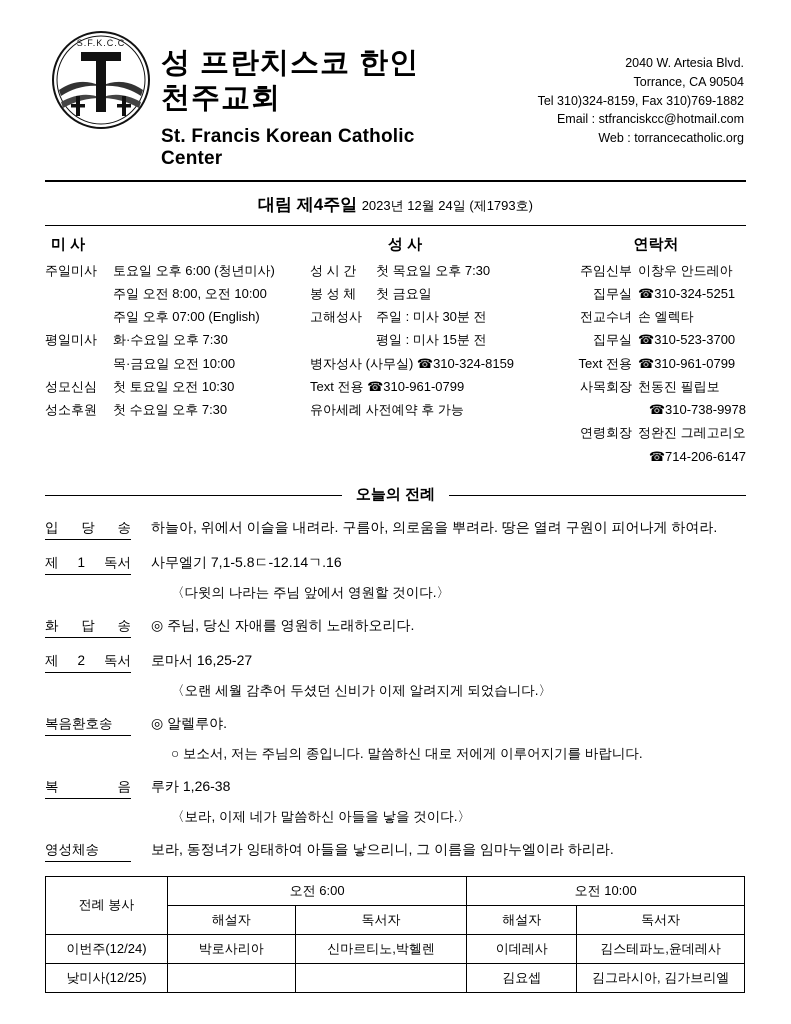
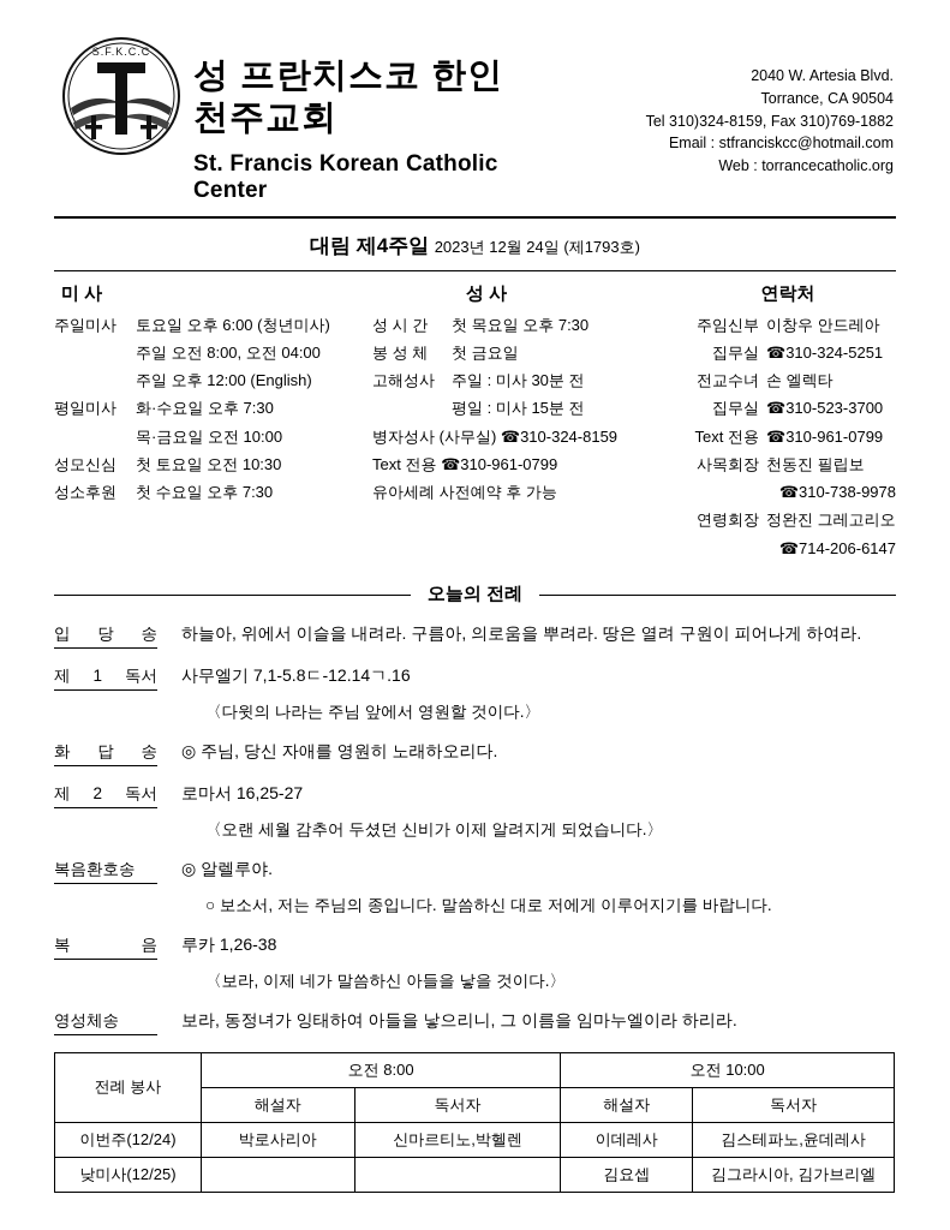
  S.F.K.C.C
  성 프란치스코 한인 천주교회
  St. Francis Korean Catholic Center
  2040 W. Artesia Blvd.
  Torrance, CA 90504
  Tel 310)324-8159, Fax 310)769-1882
  Email : stfranciskcc@hotmail.com
  Web : torrancecatholic.org
  대림 제4주일 2023년 12월 24일 (제1793호)
  미 사
  주일미사
  토요일 오후 6:00 (청년미사)
- 주일 오전 8:00, 오전 10:00
+ 주일 오전 8:00, 오전 04:00
- 주일 오후 07:00 (English)
+ 주일 오후 12:00 (English)
  평일미사
  화·수요일 오후 7:30
  목·금요일 오전 10:00
  성모신심
  첫 토요일 오전 10:30
  성소후원
  첫 수요일 오후 7:30
  성 사
  성 시 간
  첫 목요일 오후 7:30
  봉 성 체
  첫 금요일
  고해성사
  주일 : 미사 30분 전
  평일 : 미사 15분 전
  병자성사 (사무실) ☎310-324-8159
  Text 전용 ☎310-961-0799
  유아세례 사전예약 후 가능
  연락처
  주임신부
  이창우 안드레아
  집무실
  ☎310-324-5251
  전교수녀
  손 엘렉타
  집무실
  ☎310-523-3700
  Text 전용
  ☎310-961-0799
  사목회장
  천동진 필립보
  ☎310-738-9978
  연령회장
  정완진 그레고리오
  ☎714-206-6147
  오늘의 전례
  입 당 송
  하늘아, 위에서 이슬을 내려라. 구름아, 의로움을 뿌려라. 땅은 열려 구원이 피어나게 하여라.
  제 1 독서
  사무엘기 7,1-5.8ㄷ-12.14ㄱ.16
  〈다윗의 나라는 주님 앞에서 영원할 것이다.〉
  화 답 송
  ◎ 주님, 당신 자애를 영원히 노래하오리다.
  제 2 독서
  로마서 16,25-27
  〈오랜 세월 감추어 두셨던 신비가 이제 알려지게 되었습니다.〉
  복음환호송
  ◎ 알렐루야.
  ○ 보소서, 저는 주님의 종입니다. 말씀하신 대로 저에게 이루어지기를 바랍니다.
  복 음
  루카 1,26-38
  〈보라, 이제 네가 말씀하신 아들을 낳을 것이다.〉
  영성체송
  보라, 동정녀가 잉태하여 아들을 낳으리니, 그 이름을 임마누엘이라 하리라.
- 전례 봉사	오전 6:00	오전 10:00
+ 전례 봉사	오전 8:00	오전 10:00
  해설자	독서자	해설자	독서자
  이번주(12/24)	박로사리아	신마르티노,박헬렌	이데레사	김스테파노,윤데레사
  낮미사(12/25)			김요셉	김그라시아, 김가브리엘
